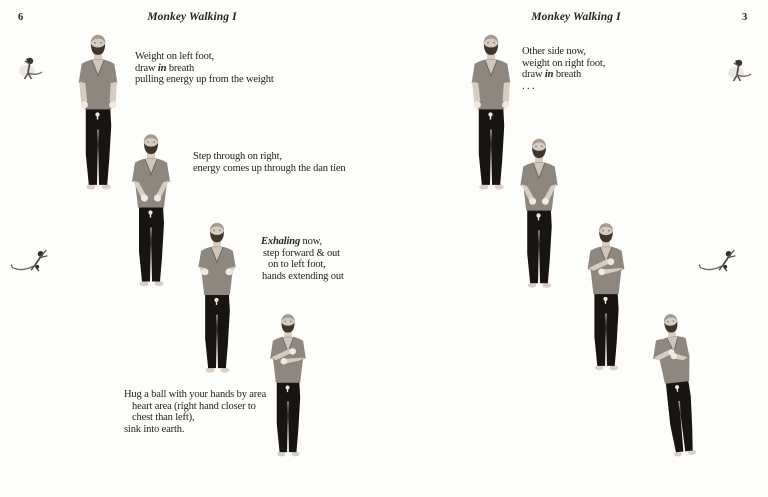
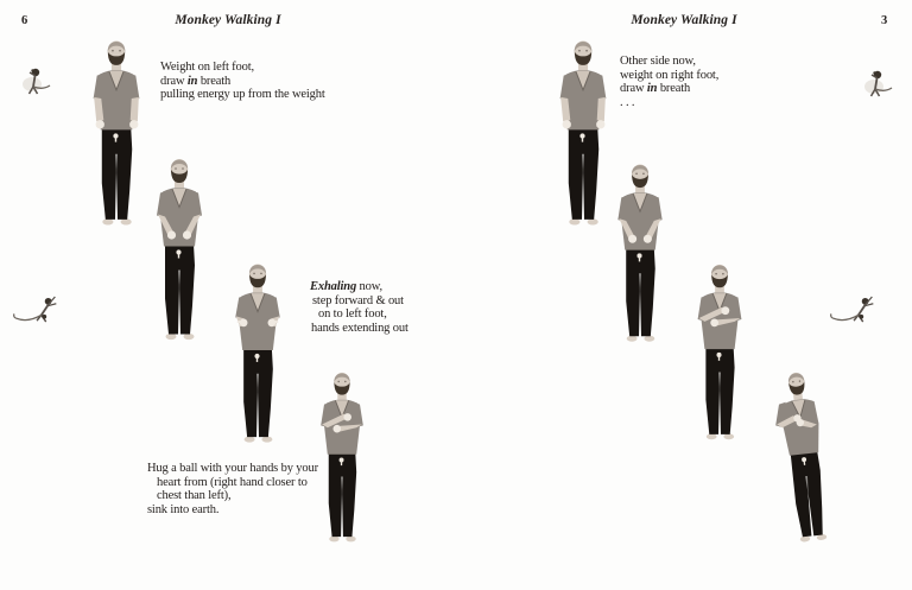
  6
  Monkey Walking I
  Weight on left foot,
  draw in breath
  pulling energy up from the weight
- Step through on right,
- energy comes up through the dan tien
  Exhaling now,
  step forward & out
  on to left foot,
  hands extending out
- Hug a ball with your hands by area
+ Hug a ball with your hands by your
- heart area (right hand closer to
+ heart from (right hand closer to
  chest than left),
  sink into earth.
  3
  Monkey Walking I
  Other side now,
  weight on right foot,
  draw in breath
  . . .
